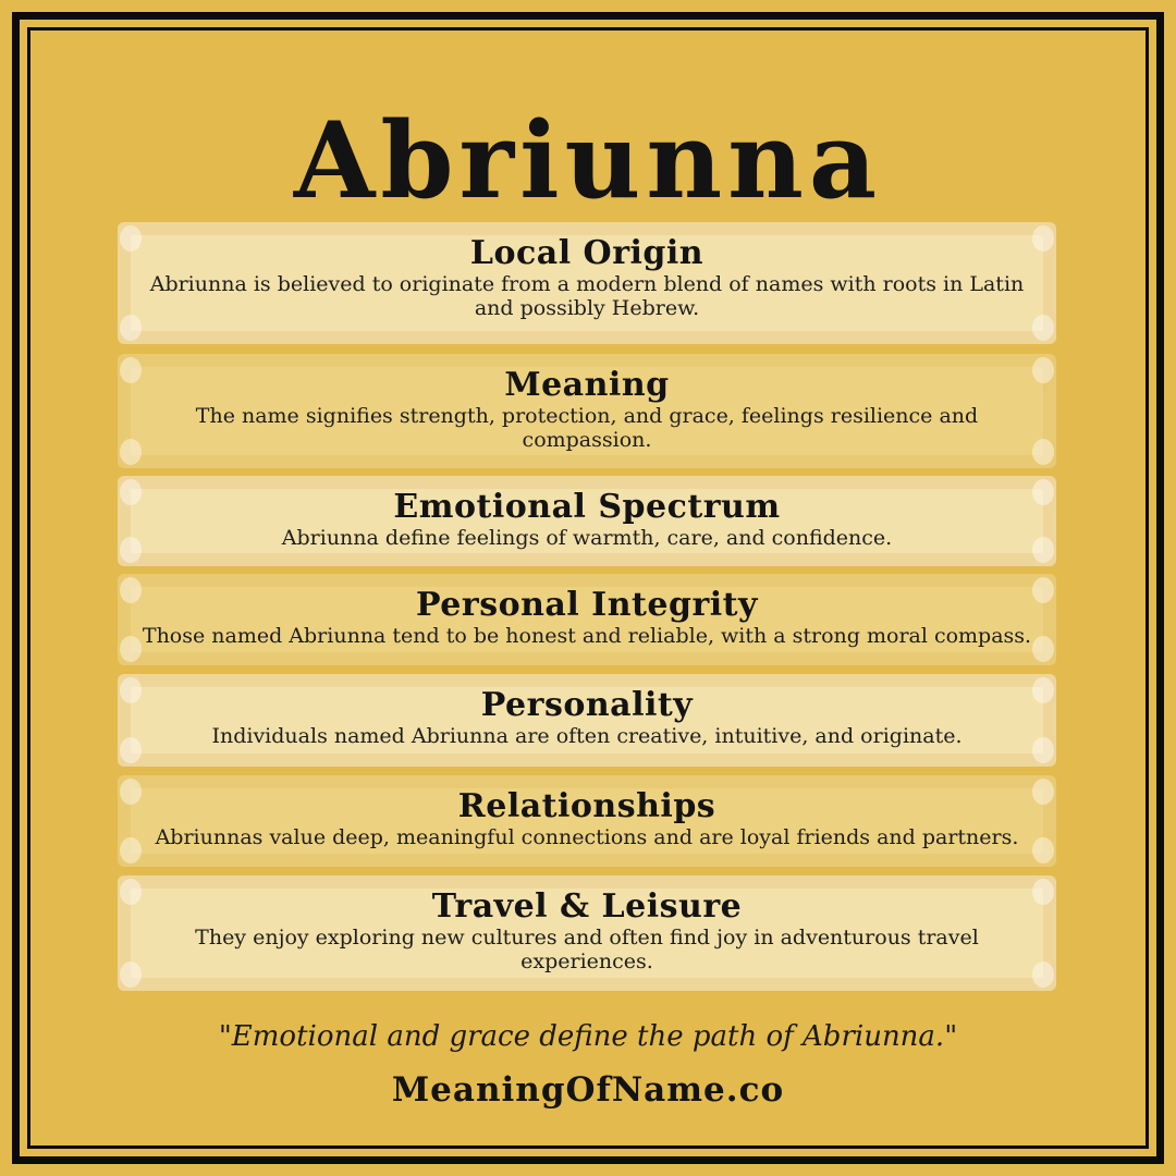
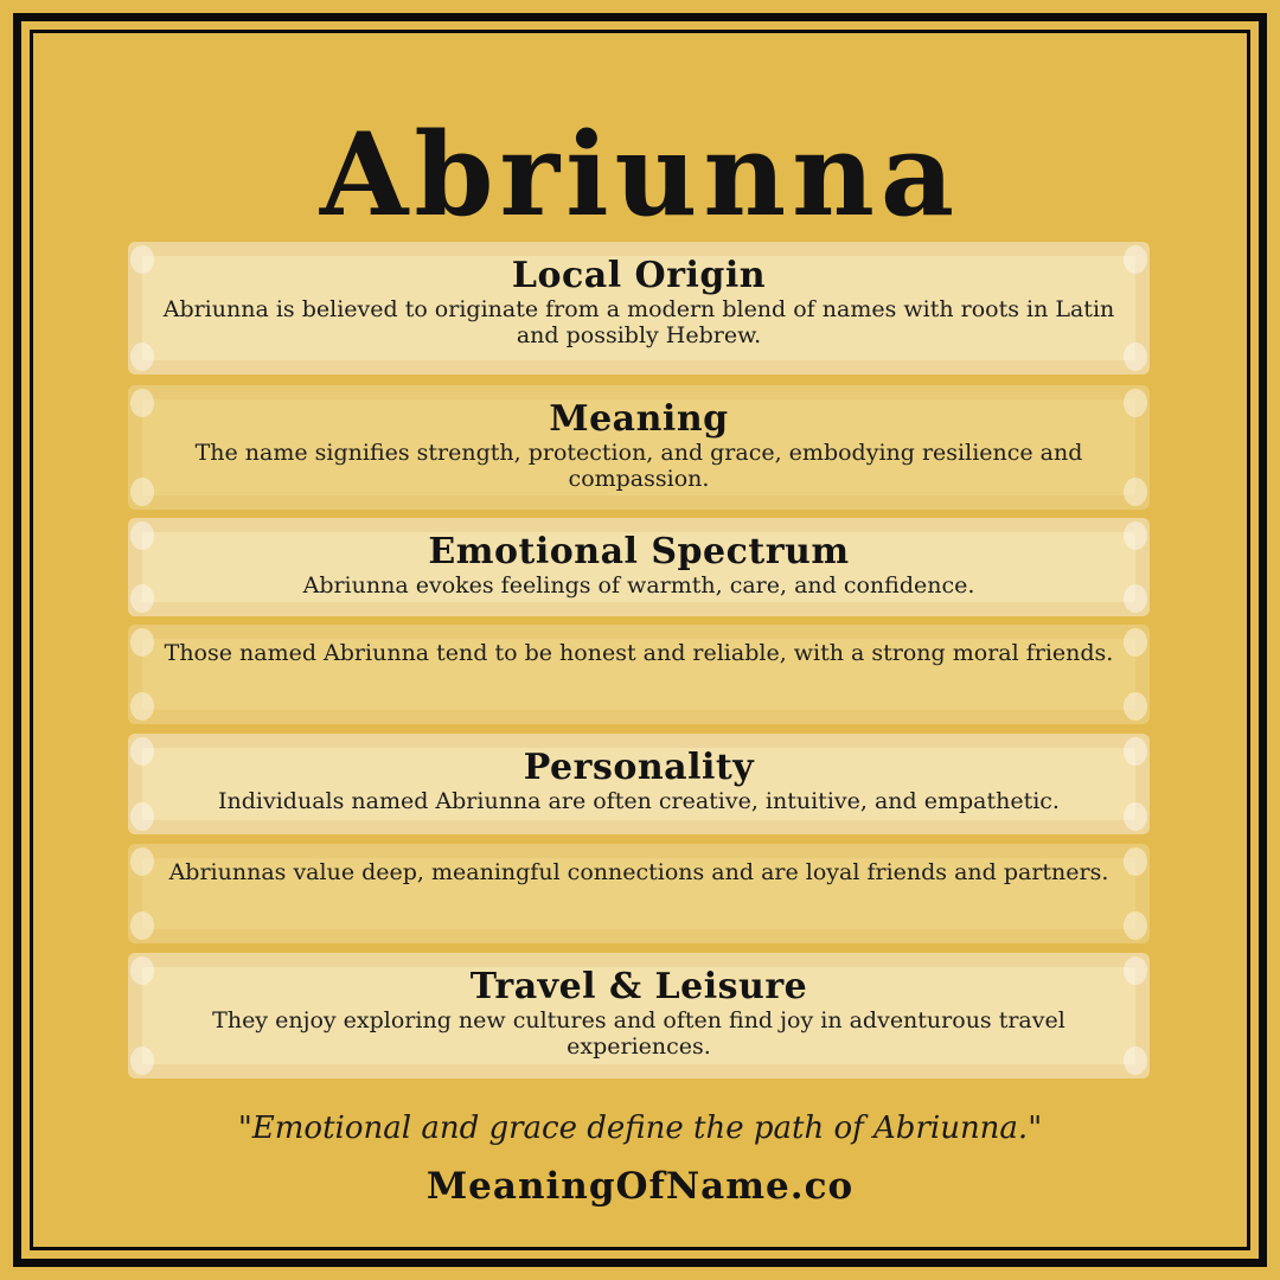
  Abriunna
  Local Origin
  Abriunna is believed to originate from a modern blend of names with roots in Latin and possibly Hebrew.
  Meaning
- The name signifies strength, protection, and grace, feelings resilience and compassion.
+ The name signifies strength, protection, and grace, embodying resilience and compassion.
  Emotional Spectrum
- Abriunna define feelings of warmth, care, and confidence.
+ Abriunna evokes feelings of warmth, care, and confidence.
- Personal Integrity
- Those named Abriunna tend to be honest and reliable, with a strong moral compass.
+ Those named Abriunna tend to be honest and reliable, with a strong moral friends.
  Personality
- Individuals named Abriunna are often creative, intuitive, and originate.
+ Individuals named Abriunna are often creative, intuitive, and empathetic.
- Relationships
  Abriunnas value deep, meaningful connections and are loyal friends and partners.
  Travel & Leisure
  They enjoy exploring new cultures and often find joy in adventurous travel experiences.
  "Emotional and grace define the path of Abriunna."
  MeaningOfName.co
